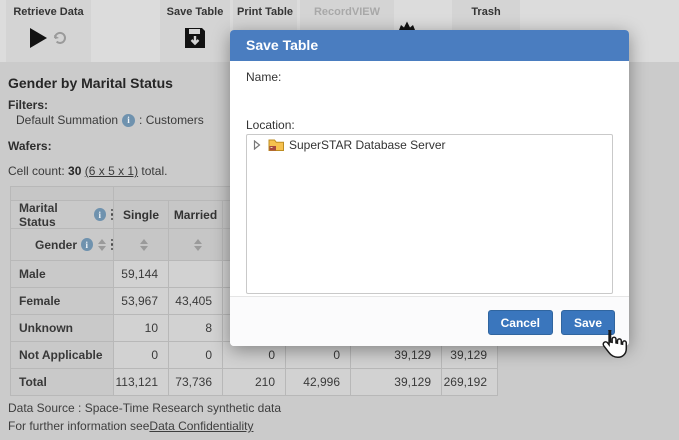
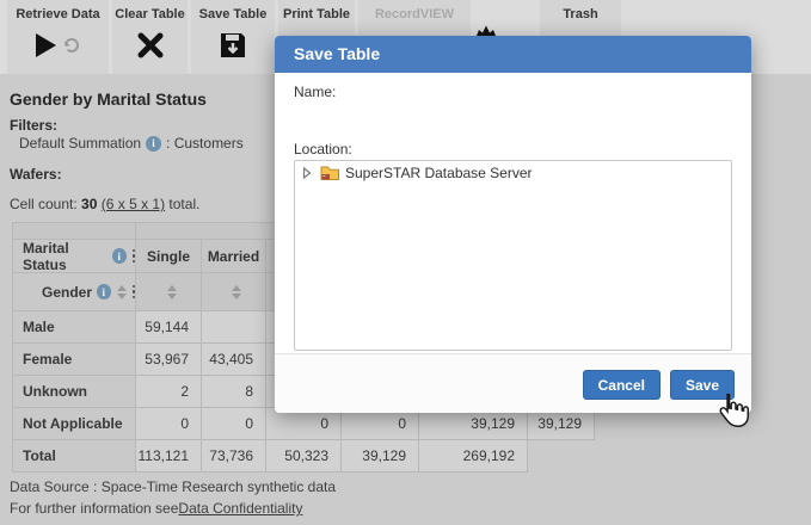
  Retrieve Data
+ Clear Table
  Save Table
  Print Table
  RecordVIEW
  Trash
  Gender by Marital Status
  Filters:
  Default Summation
  i
  : Customers
  Wafers:
  Cell count: 30 (6 x 5 x 1) total.
  Marital Status
  i
  Single
  Married
  Gender
  i
  Male
  59,144
  Female
  53,967
  43,405
  Unknown
- 10
+ 2
  8
  Not Applicable
  0
  0
  0
  0
  39,129
  39,129
  Total
  113,121
  73,736
- 210
- 42,996
+ 50,323
  39,129
  269,192
  Data Source : Space-Time Research synthetic data
  For further information seeData Confidentiality
  Save Table
  Name:
  Location:
  SuperSTAR Database Server
  Cancel
  Save
